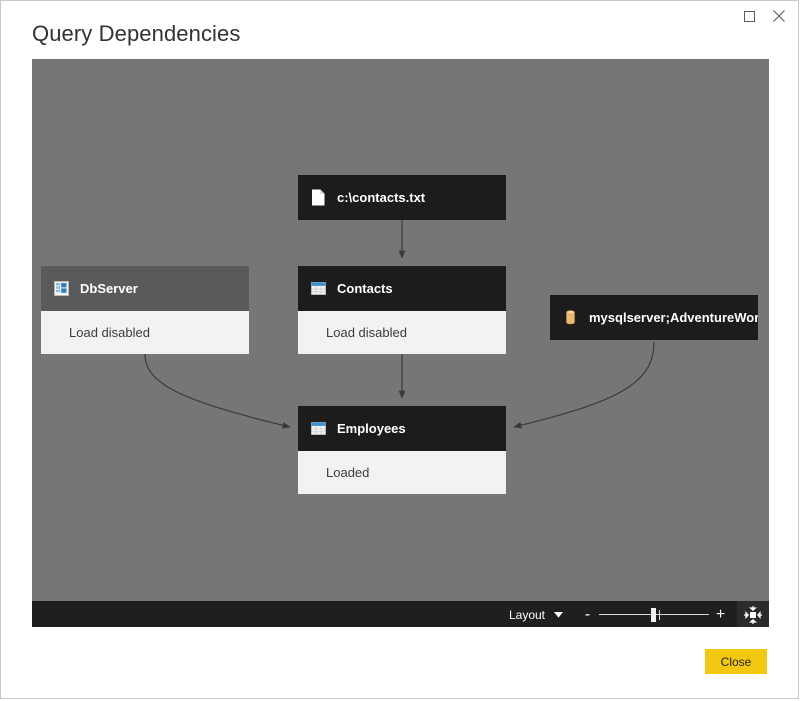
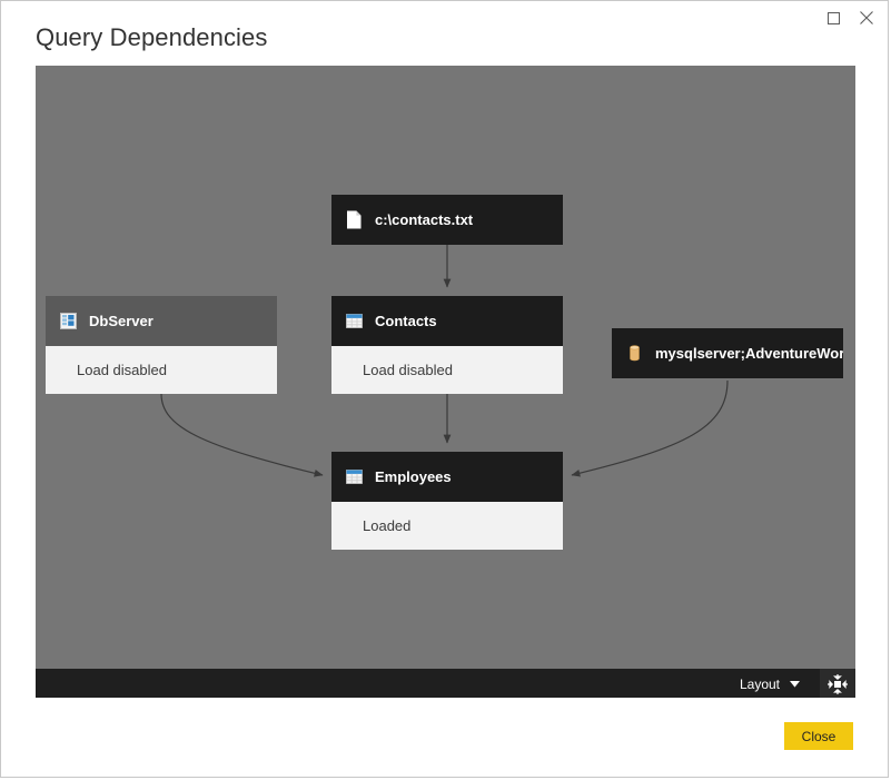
  Query Dependencies
  c:\contacts.txt
  DbServer
  Load disabled
  Contacts
  Load disabled
  mysqlserver;AdventureWor
  Employees
  Loaded
  Layout
- -
- +
  Close
